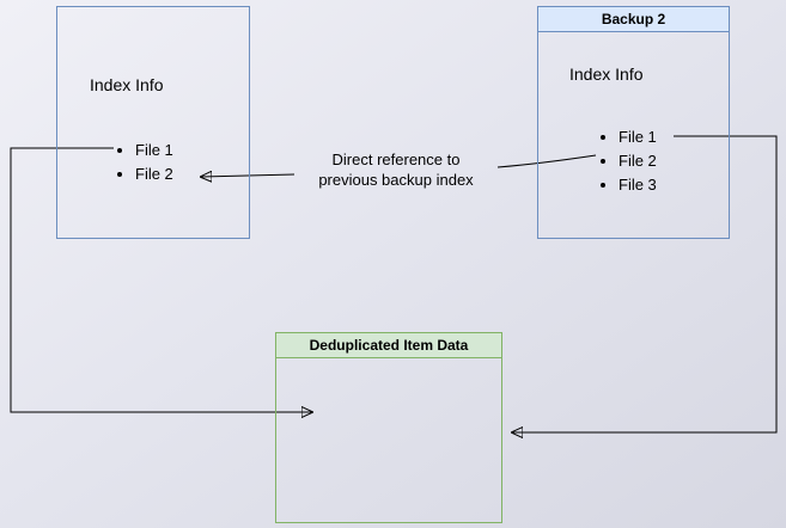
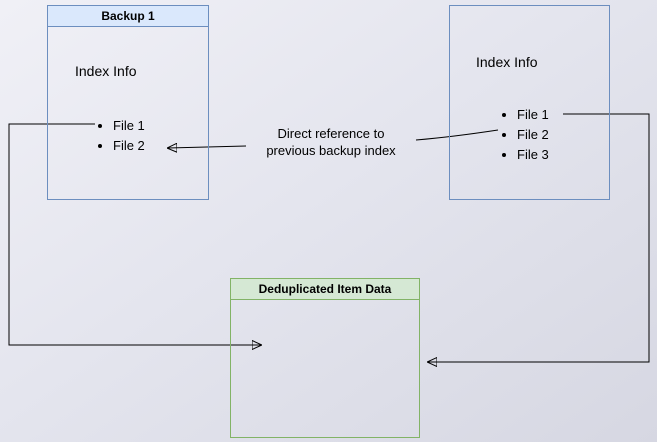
+ Backup 1
  Index Info
  File 1
  File 2
- Backup 2
  Index Info
  File 1
  File 2
  File 3
  Deduplicated Item Data
  Direct reference to
  previous backup index
